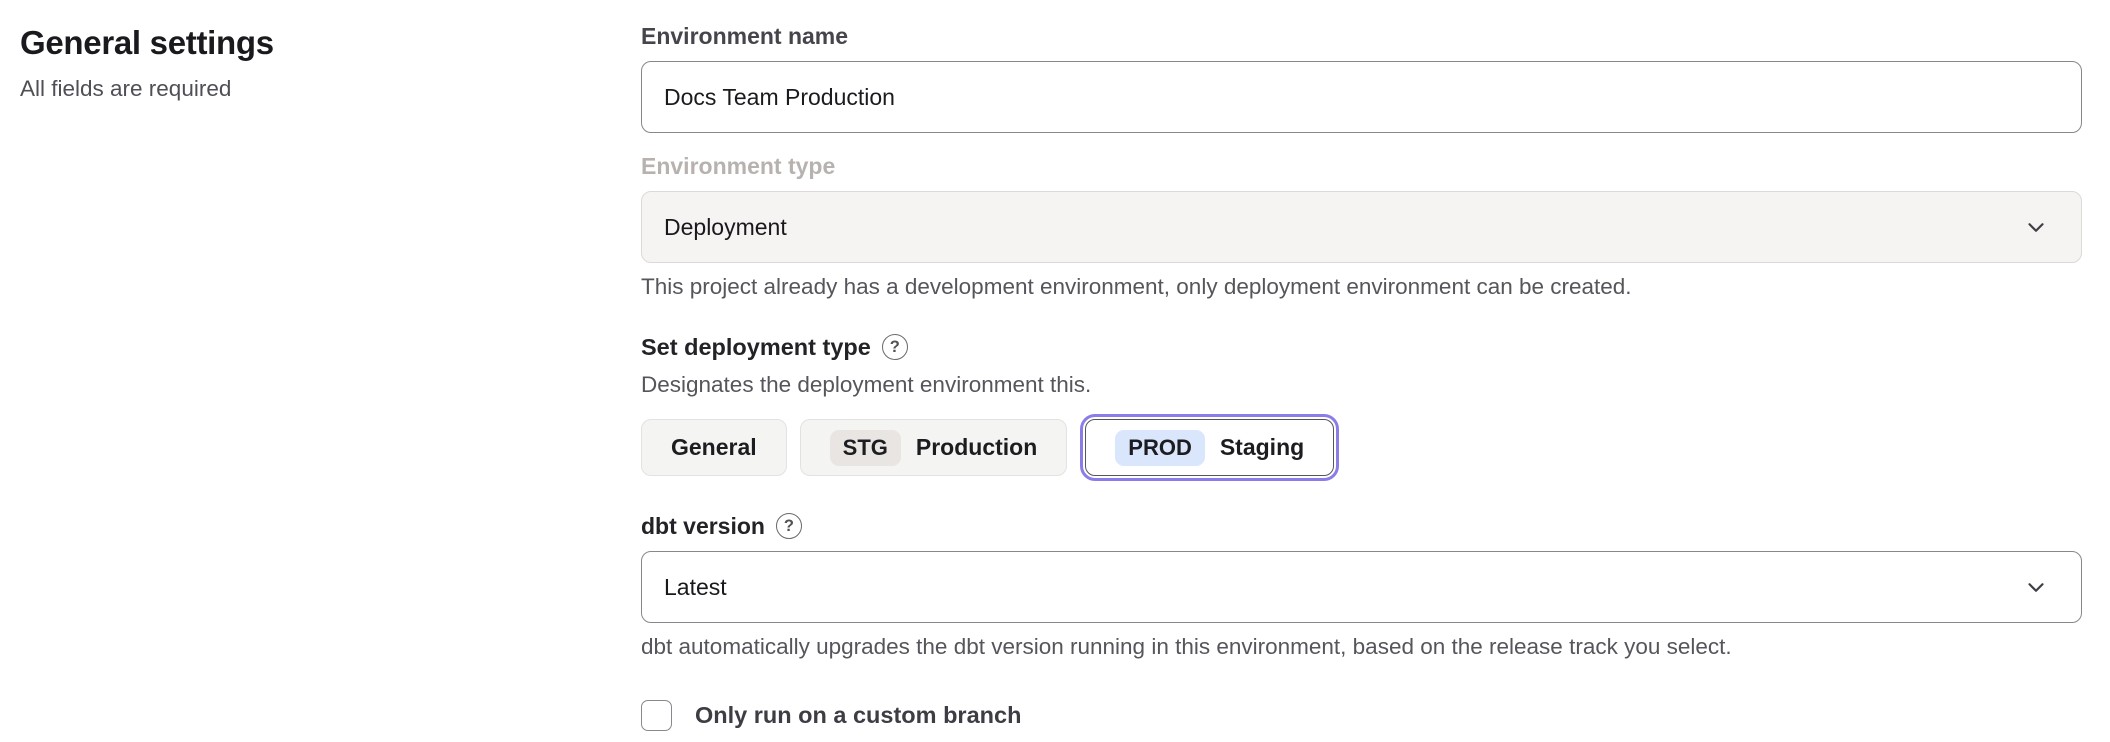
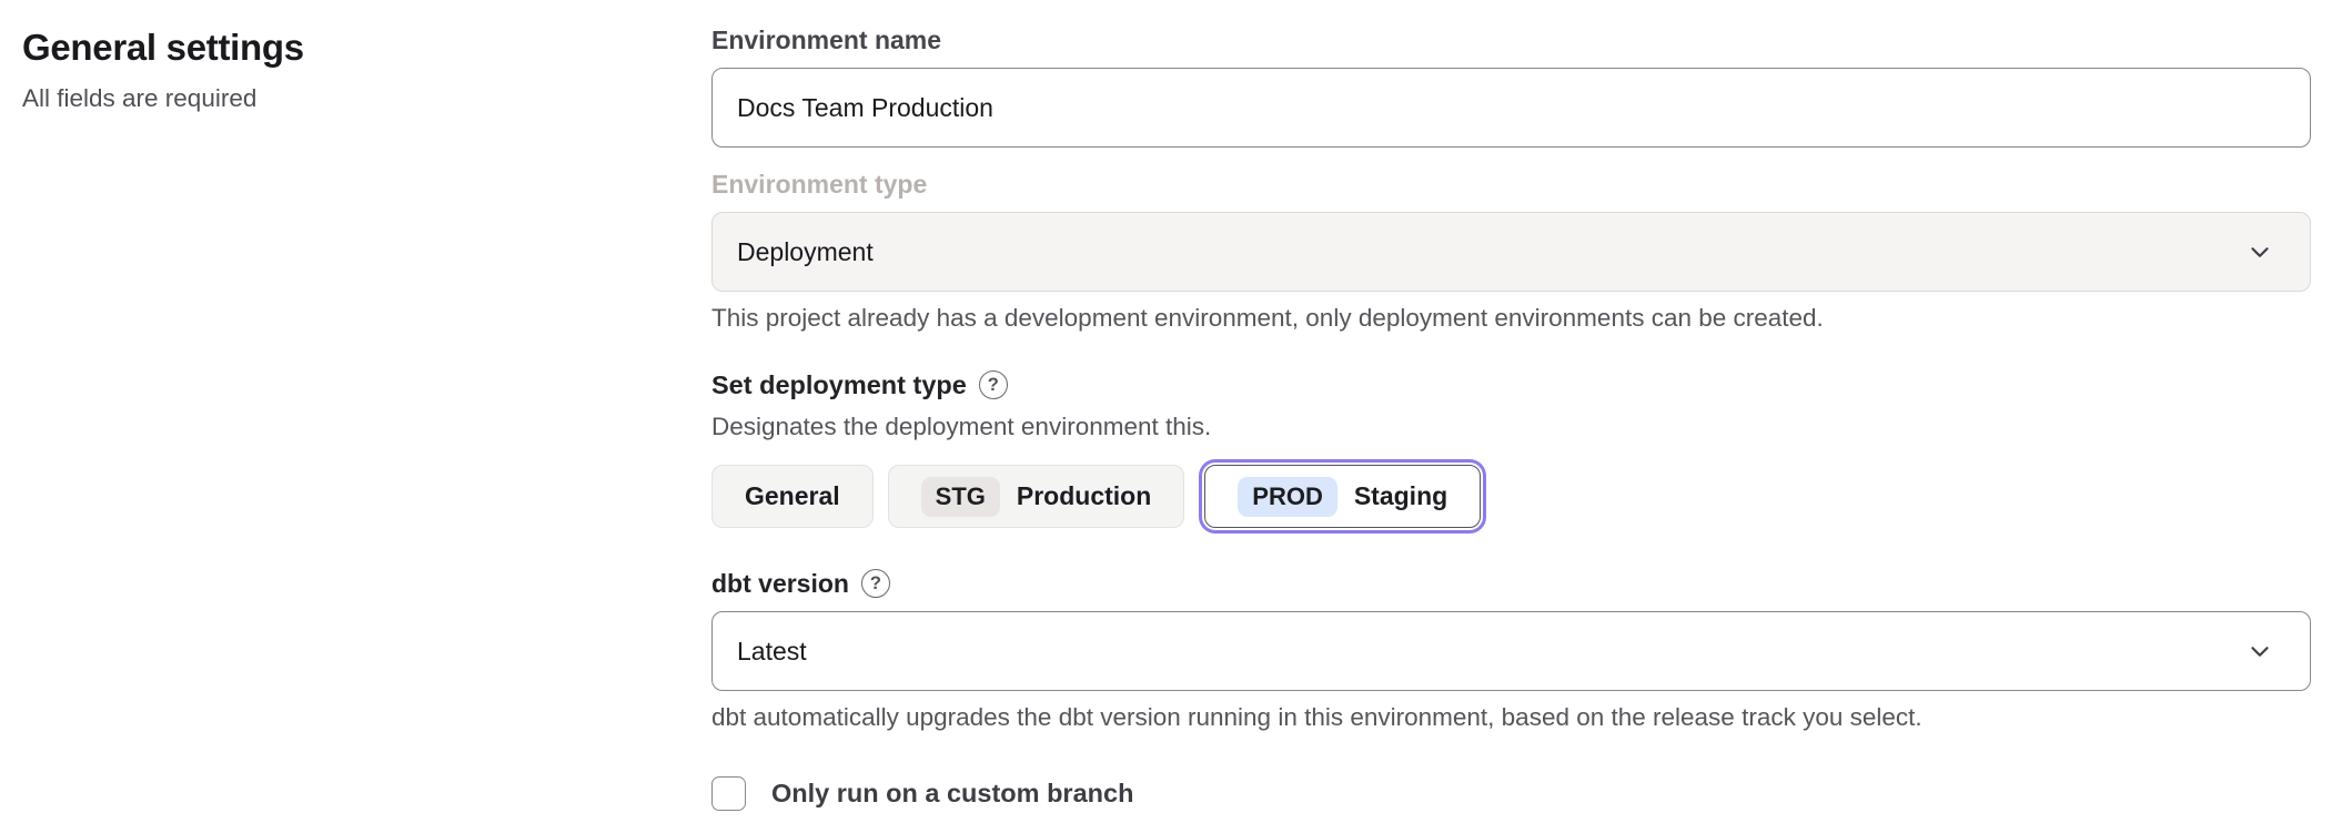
  General settings
  All fields are required
  Environment name
  Docs Team Production
  Environment type
  Deployment
- This project already has a development environment, only deployment environment can be created.
+ This project already has a development environment, only deployment environments can be created.
  Set deployment type
  ?
  Designates the deployment environment this.
  General
  STG
  Production
  PROD
  Staging
  dbt version
  ?
  Latest
  dbt automatically upgrades the dbt version running in this environment, based on the release track you select.
  Only run on a custom branch
